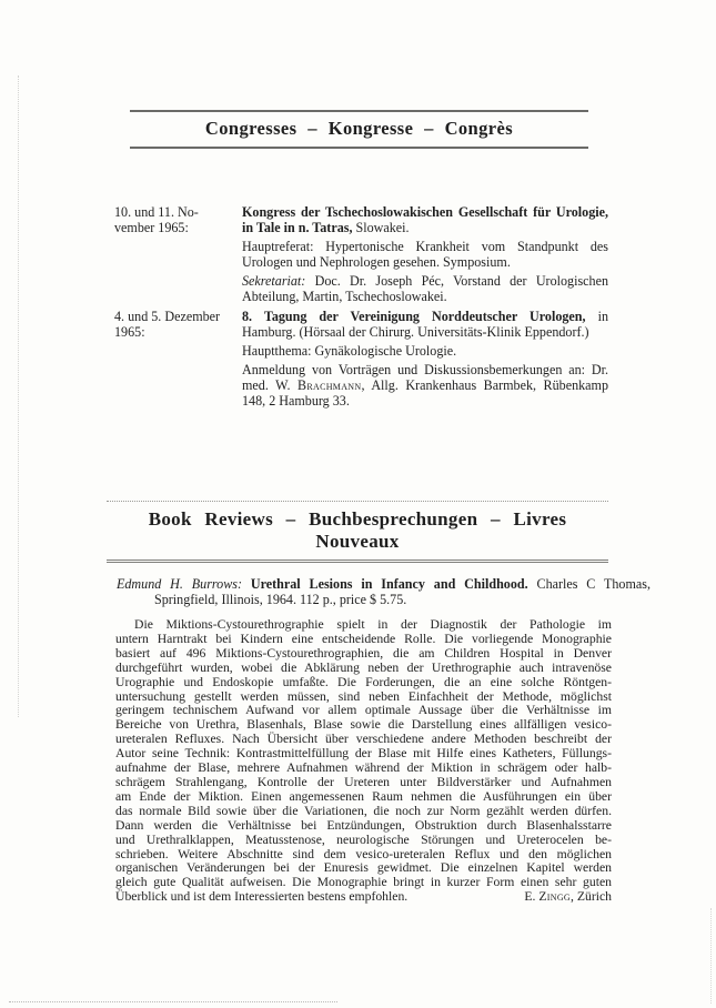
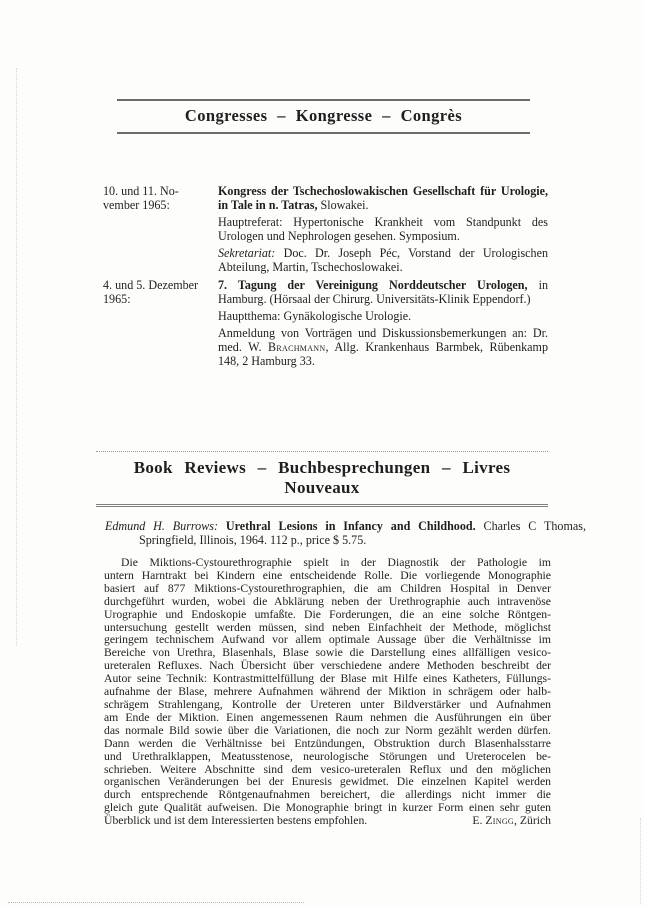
  Congresses – Kongresse – Congrès
  10. und 11. No-
  vember 1965:
  Kongress der Tschechoslowakischen Gesellschaft für Urologie, in Tale in n. Tatras, Slowakei.
  Hauptreferat: Hypertonische Krankheit vom Standpunkt des Urologen und Nephrologen gesehen. Symposium.
  Sekretariat: Doc. Dr. Joseph Péc, Vorstand der Urologischen Abteilung, Martin, Tschechoslowakei.
  4. und 5. Dezember
  1965:
- 8. Tagung der Vereinigung Norddeutscher Urologen, in Hamburg. (Hörsaal der Chirurg. Universitäts-Klinik Eppendorf.)
+ 7. Tagung der Vereinigung Norddeutscher Urologen, in Hamburg. (Hörsaal der Chirurg. Universitäts-Klinik Eppendorf.)
  Hauptthema: Gynäkologische Urologie.
  Anmeldung von Vorträgen und Diskussionsbemerkungen an: Dr. med. W. Brachmann, Allg. Krankenhaus Barmbek, Rübenkamp 148, 2 Hamburg 33.
  Book Reviews – Buchbesprechungen – Livres Nouveaux
  Edmund H. Burrows: Urethral Lesions in Infancy and Childhood. Charles C Thomas, Springfield, Illinois, 1964. 112 p., price $ 5.75.
  Die Miktions-Cystourethrographie spielt in der Diagnostik der Pathologie im
  untern Harntrakt bei Kindern eine entscheidende Rolle. Die vorliegende Monographie
- basiert auf 496 Miktions-Cystourethrographien, die am Children Hospital in Denver
+ basiert auf 877 Miktions-Cystourethrographien, die am Children Hospital in Denver
  durchgeführt wurden, wobei die Abklärung neben der Urethrographie auch intravenöse
  Urographie und Endoskopie umfaßte. Die Forderungen, die an eine solche Röntgen-
  untersuchung gestellt werden müssen, sind neben Einfachheit der Methode, möglichst
  geringem technischem Aufwand vor allem optimale Aussage über die Verhältnisse im
  Bereiche von Urethra, Blasenhals, Blase sowie die Darstellung eines allfälligen vesico-
  ureteralen Refluxes. Nach Übersicht über verschiedene andere Methoden beschreibt der
  Autor seine Technik: Kontrastmittelfüllung der Blase mit Hilfe eines Katheters, Füllungs-
  aufnahme der Blase, mehrere Aufnahmen während der Miktion in schrägem oder halb-
  schrägem Strahlengang, Kontrolle der Ureteren unter Bildverstärker und Aufnahmen
  am Ende der Miktion. Einen angemessenen Raum nehmen die Ausführungen ein über
  das normale Bild sowie über die Variationen, die noch zur Norm gezählt werden dürfen.
  Dann werden die Verhältnisse bei Entzündungen, Obstruktion durch Blasenhalsstarre
  und Urethralklappen, Meatusstenose, neurologische Störungen und Ureterocelen be-
  schrieben. Weitere Abschnitte sind dem vesico-ureteralen Reflux und den möglichen
  organischen Veränderungen bei der Enuresis gewidmet. Die einzelnen Kapitel werden
+ durch entsprechende Röntgenaufnahmen bereichert, die allerdings nicht immer die
  gleich gute Qualität aufweisen. Die Monographie bringt in kurzer Form einen sehr guten
  Überblick und ist dem Interessierten bestens empfohlen.
  E. Zingg, Zürich
